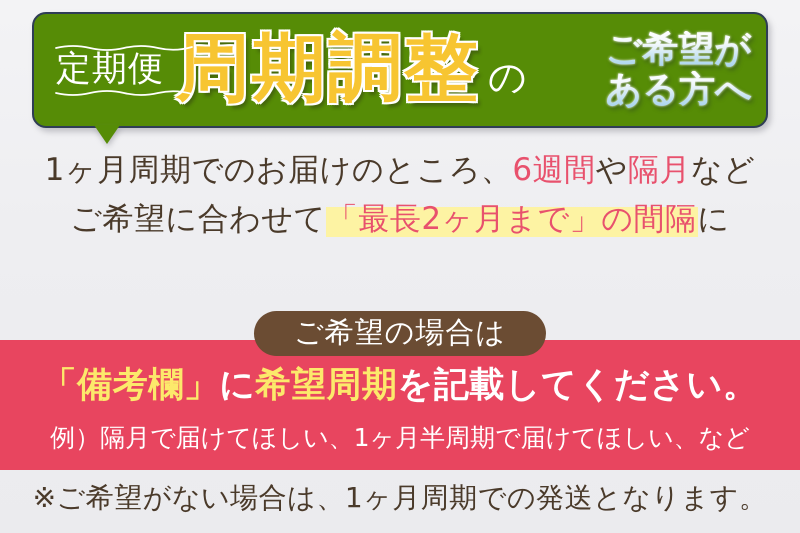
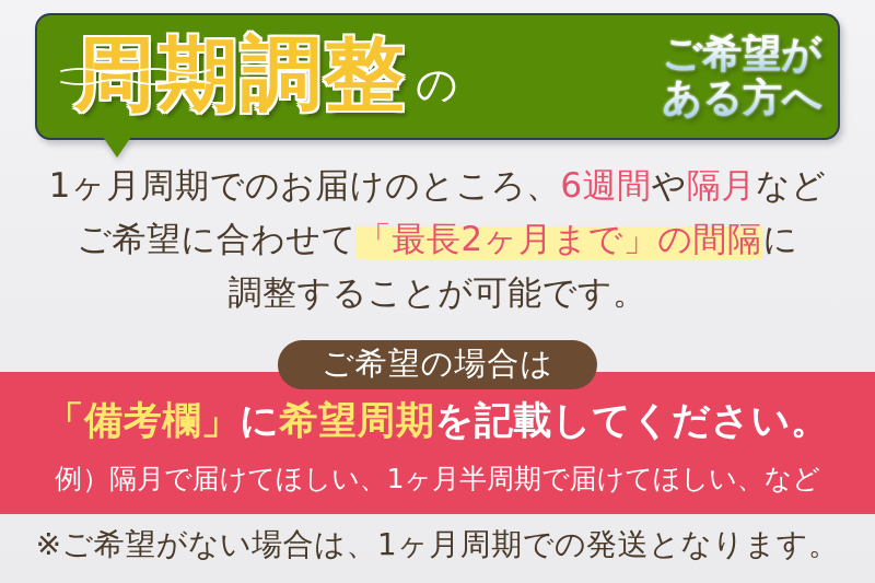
- 定期便
  周期調整
  の
  ご希望が
  ある方へ
  1ヶ月周期でのお届けのところ、6週間や隔月など
  ご希望に合わせて「最長2ヶ月まで」の間隔に
+ 調整することが可能です。
  ご希望の場合は
  「備考欄」に希望周期を記載してください。
  例）隔月で届けてほしい、1ヶ月半周期で届けてほしい、など
  ※ご希望がない場合は、1ヶ月周期での発送となります。
